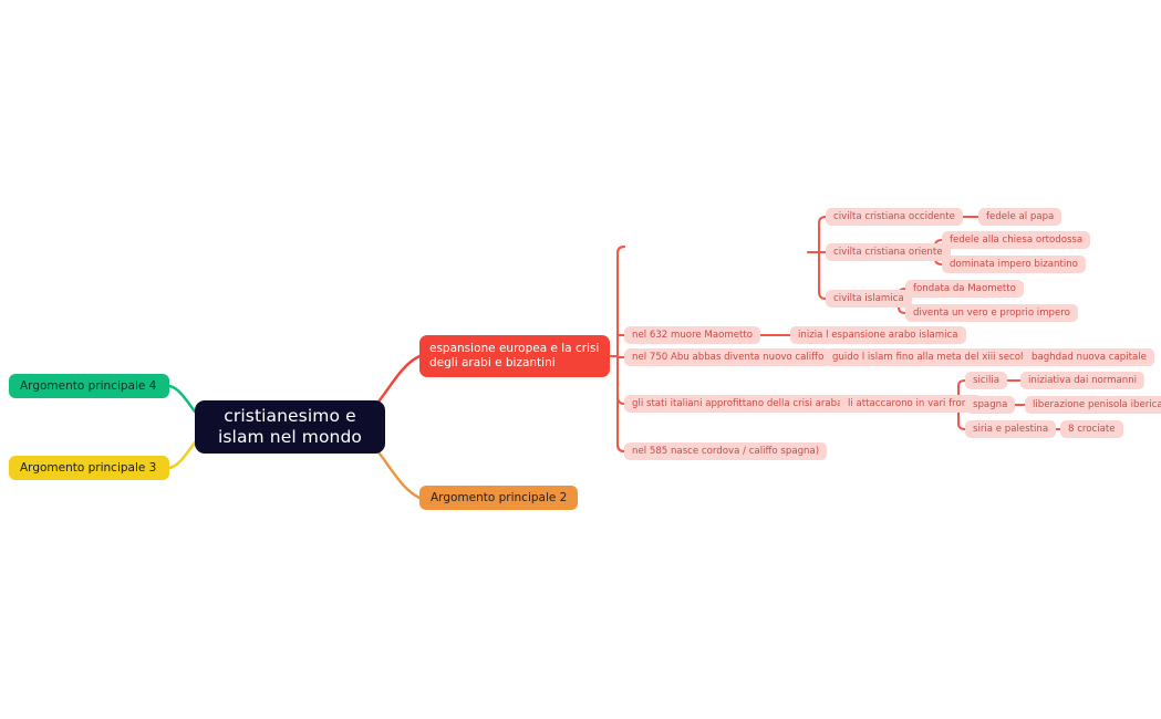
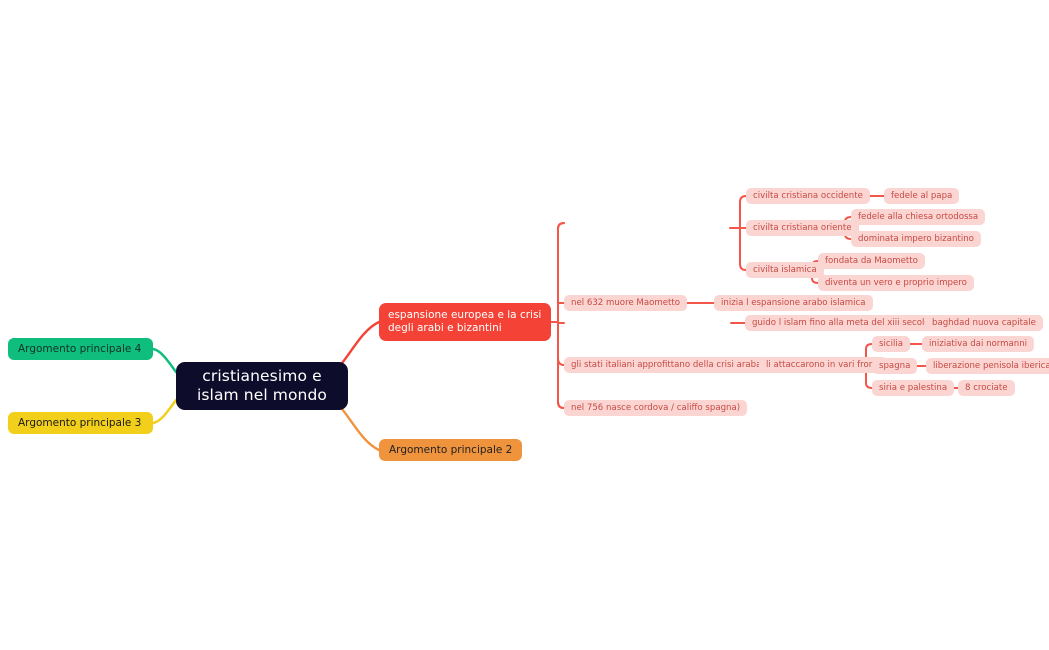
  cristianesimo e islam nel mondo
  espansione europea e la crisi degli arabi e bizantini
  Argomento principale 2
  Argomento principale 3
  Argomento principale 4
  civilta cristiana occidente
  fedele al papa
  civilta cristiana oriente
  fedele alla chiesa ortodossa
  dominata impero bizantino
  civilta islamica
  fondata da Maometto
  diventa un vero e proprio impero
  nel 632 muore Maometto
  inizia l espansione arabo islamica
- nel 750 Abu abbas diventa nuovo califfo
  guido l islam fino alla meta del xiii secol
  baghdad nuova capitale
  gli stati italiani approfittano della crisi arab
  li attaccarono in vari fro
  sicilia
  iniziativa dai normanni
  spagna
  liberazione penisola iberica
  siria e palestina
  8 crociate
- nel 585 nasce cordova / califfo spagna)
+ nel 756 nasce cordova / califfo spagna)
